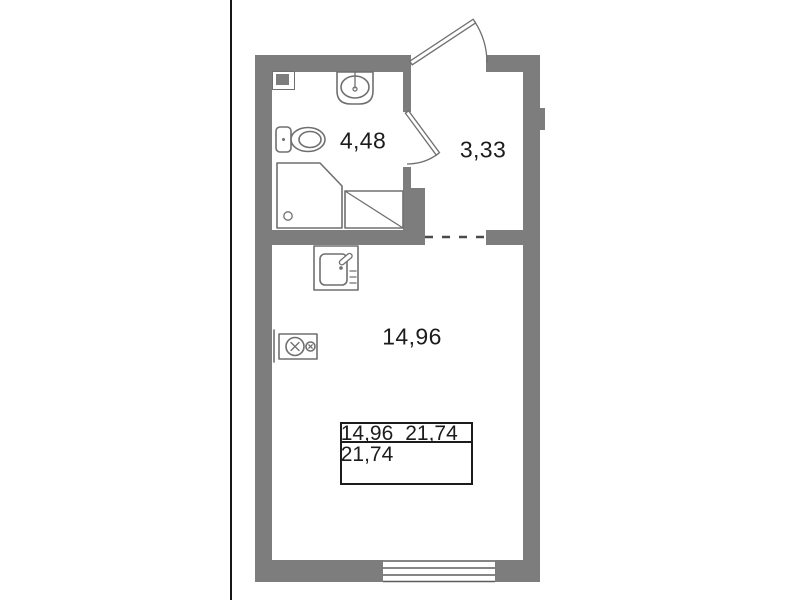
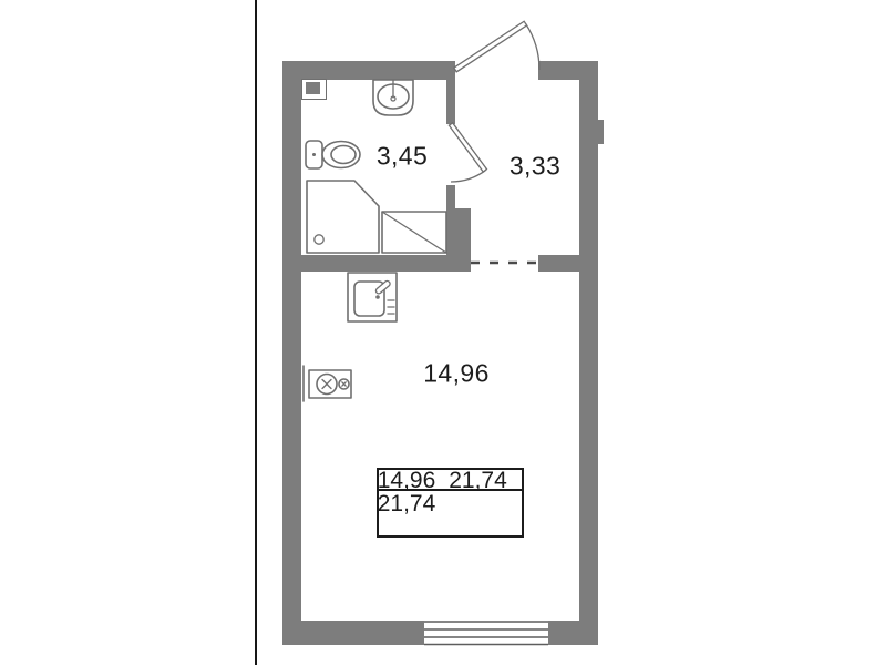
- 4,48
+ 3,45
  3,33
  14,96
  14,96
  21,74
  21,74
